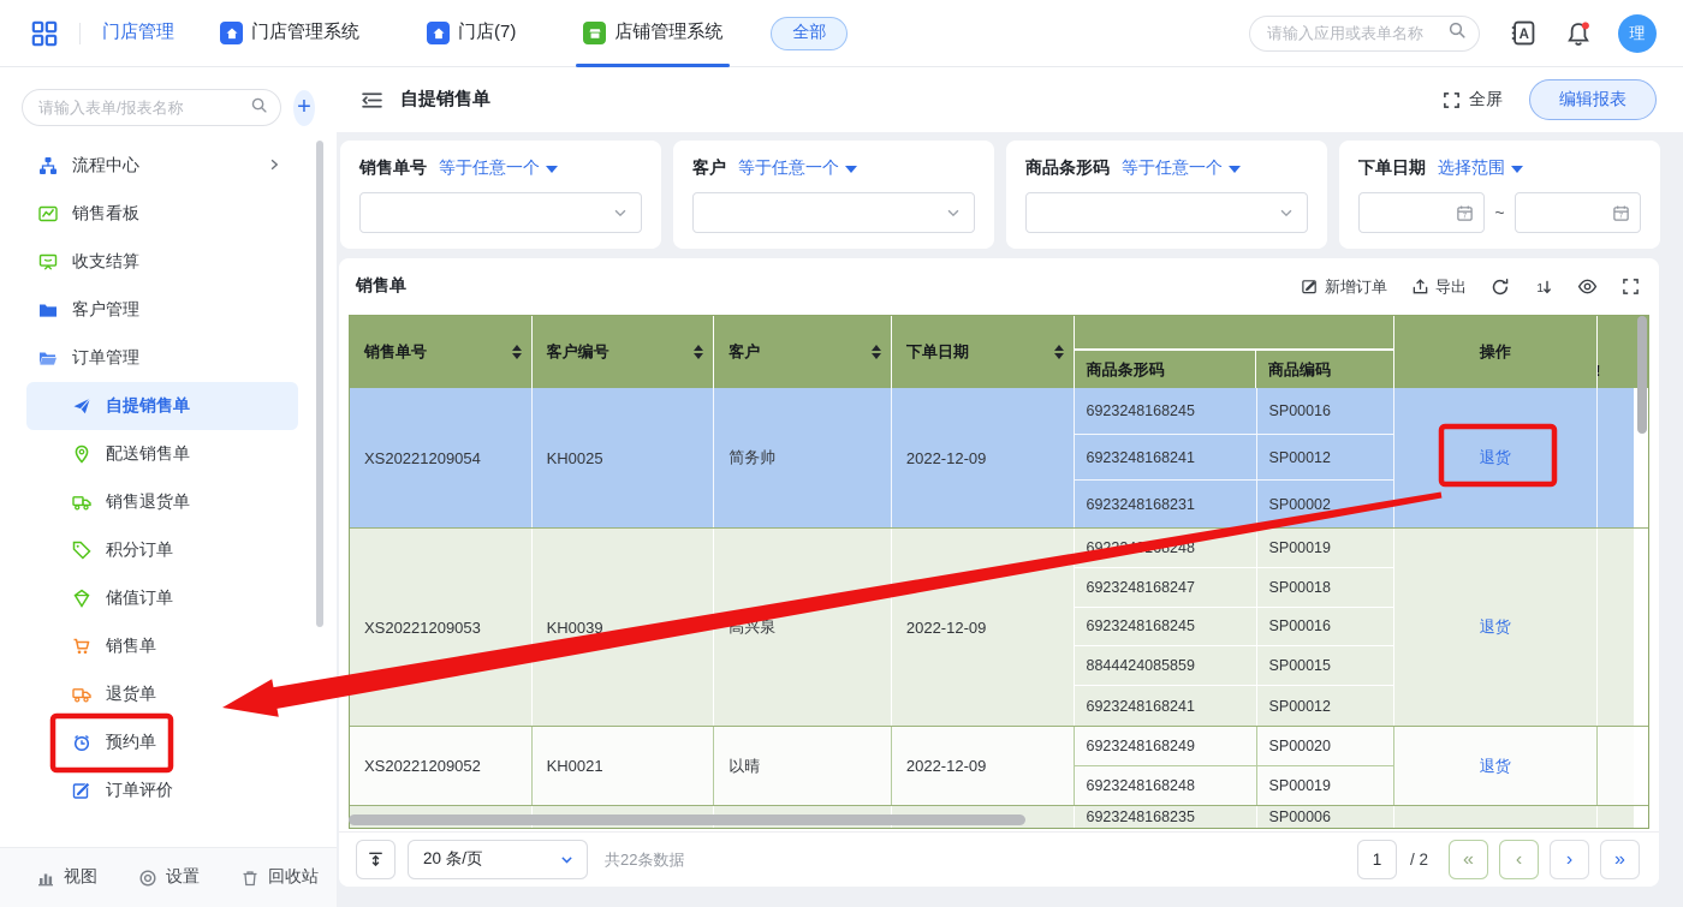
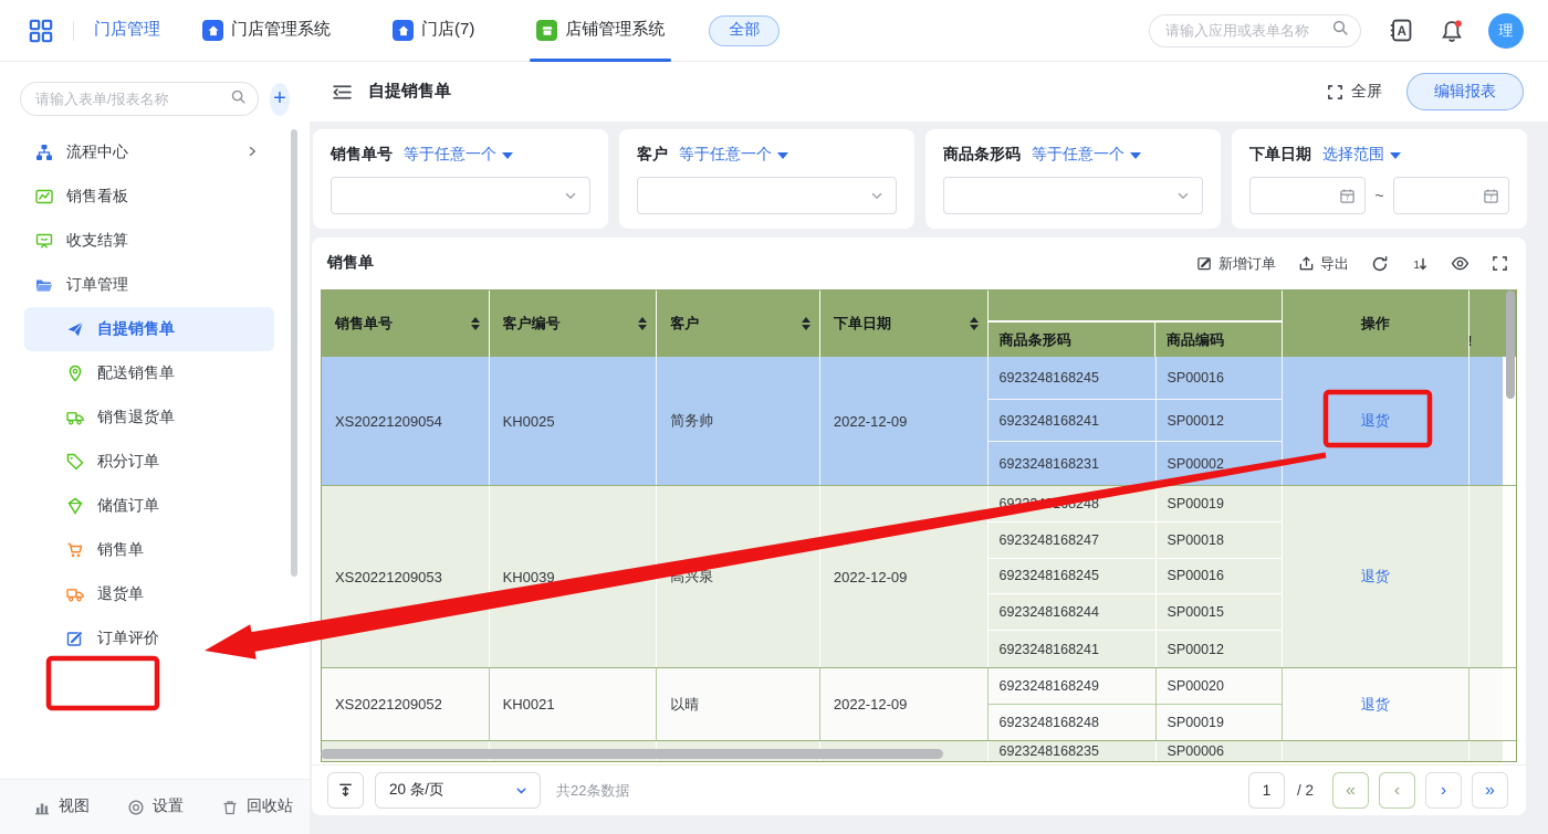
  门店管理
  门店管理系统
  门店(7)
  店铺管理系统
  全部
  请输入应用或表单名称
  A
  理
  请输入表单/报表名称
  +
  流程中心
  销售看板
  收支结算
- 客户管理
  订单管理
  自提销售单
  配送销售单
  销售退货单
  积分订单
  储值订单
  销售单
  退货单
- 预约单
  订单评价
  视图
  设置
  回收站
  自提销售单
  全屏
  编辑报表
  销售单号
  等于任意一个
  客户
  等于任意一个
  商品条形码
  等于任意一个
  下单日期
  选择范围
  ~
  销售单
  新增订单
  导出
  1
  销售单号
  客户编号
  客户
  下单日期
  商品条形码
  商品编码
  操作
  !
  XS20221209054
  KH0025
  简务帅
  2022-12-09
  6923248168245
  SP00016
  6923248168241
  SP00012
  6923248168231
  SP00002
  退货
  XS20221209053
  KH0039
  高兴泉
  2022-12-09
  SP00019
  6923248168247
  SP00018
  6923248168245
  SP00016
- 8844424085859
+ 6923248168244
  SP00015
  6923248168241
  SP00012
  退货
  XS20221209052
  KH0021
  以晴
  2022-12-09
  6923248168249
  SP00020
  6923248168248
  SP00019
  退货
  6923248168235
  SP00006
  20 条/页
  共22条数据
  1
  / 2
  «
  ‹
  ›
  »
